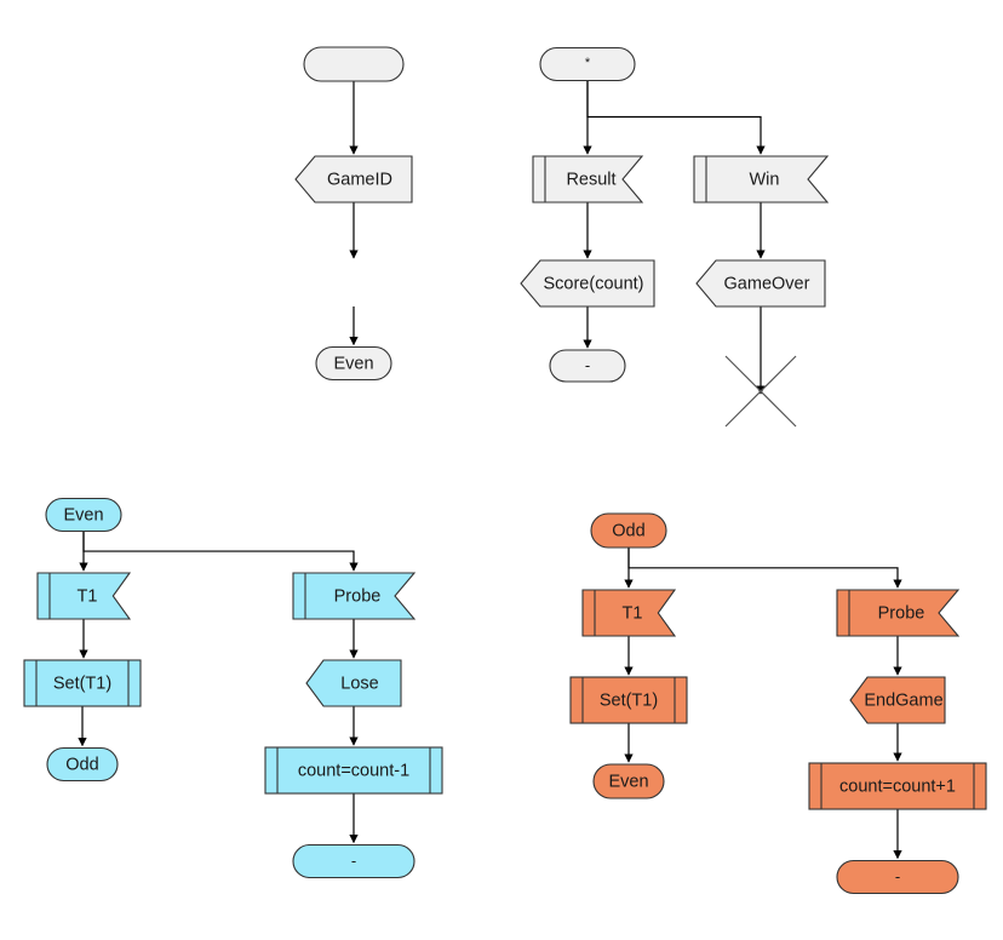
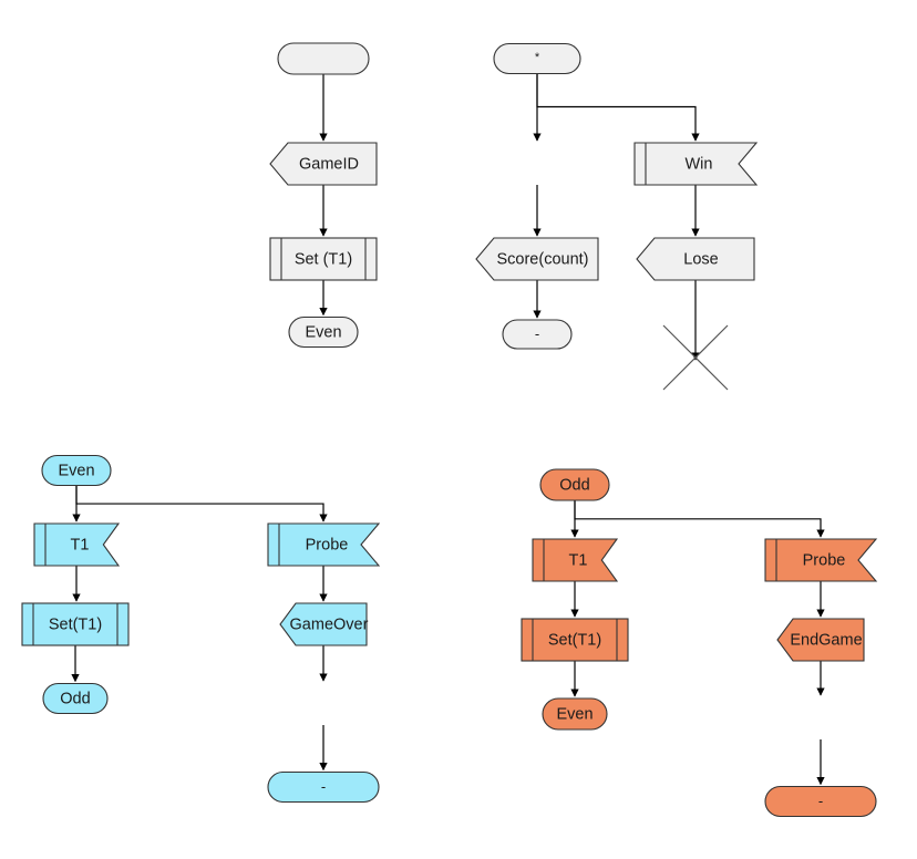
  GameID
+ Set (T1)
  Even
  *
- Result
  Win
  Score(count)
- GameOver
+ Lose
  -
  Even
  T1
  Probe
  Set(T1)
- Lose
+ GameOver
  Odd
- count=count-1
  -
  Odd
  T1
  Probe
  Set(T1)
  EndGame
  Even
- count=count+1
  -
